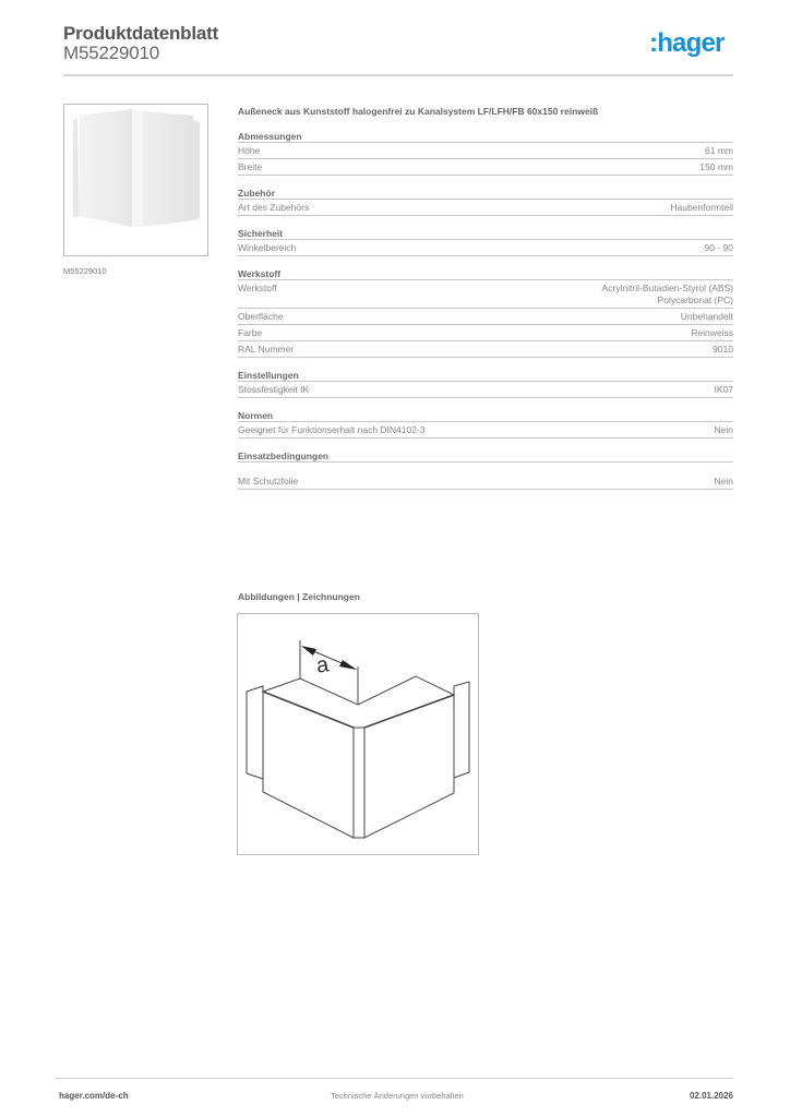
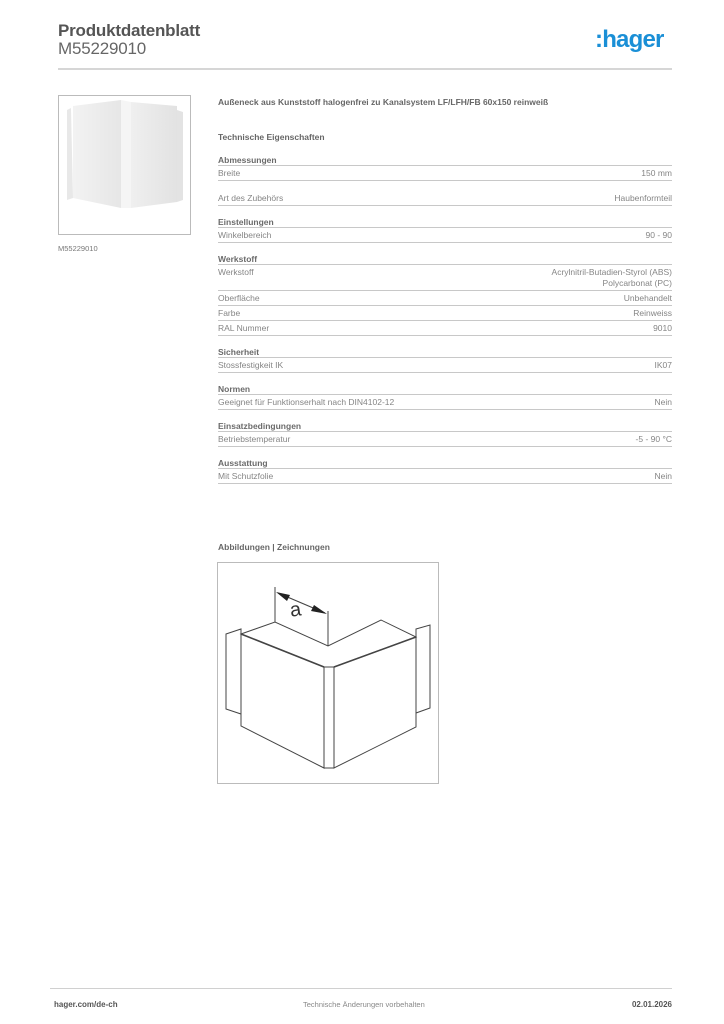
  Produktdatenblatt
  M55229010
  :hager
  M55229010
  Außeneck aus Kunststoff halogenfrei zu Kanalsystem LF/LFH/FB 60x150 reinweiß
+ Technische Eigenschaften
  Abmessungen
- Höhe
- 61 mm
  Breite
  150 mm
- Zubehör
  Art des Zubehörs
  Haubenformteil
- Sicherheit
+ Einstellungen
  Winkelbereich
  90 - 90
  Werkstoff
  Werkstoff
  Acrylnitril-Butadien-Styrol (ABS)
  Polycarbonat (PC)
  Oberfläche
  Unbehandelt
  Farbe
  Reinweiss
  RAL Nummer
  9010
- Einstellungen
+ Sicherheit
  Stossfestigkeit IK
  IK07
  Normen
- Geeignet für Funktionserhalt nach DIN4102-3
+ Geeignet für Funktionserhalt nach DIN4102-12
  Nein
  Einsatzbedingungen
+ Betriebstemperatur
+ -5 - 90 °C
+ Ausstattung
  Mit Schutzfolie
  Nein
  Abbildungen | Zeichnungen
  hager.com/de-ch
  Technische Änderungen vorbehalten
  02.01.2026
